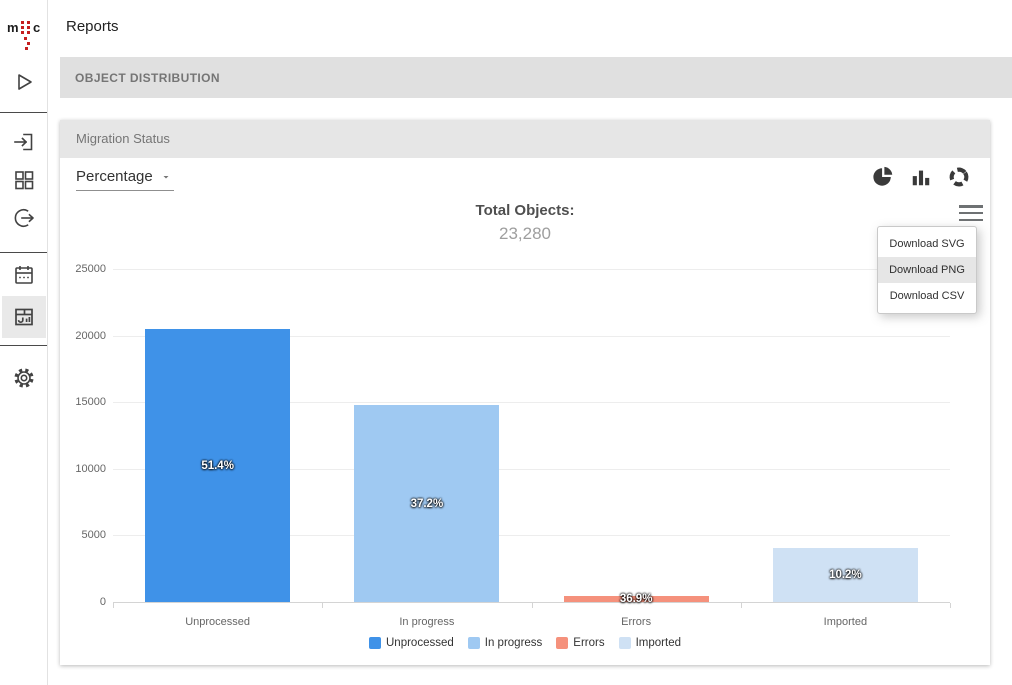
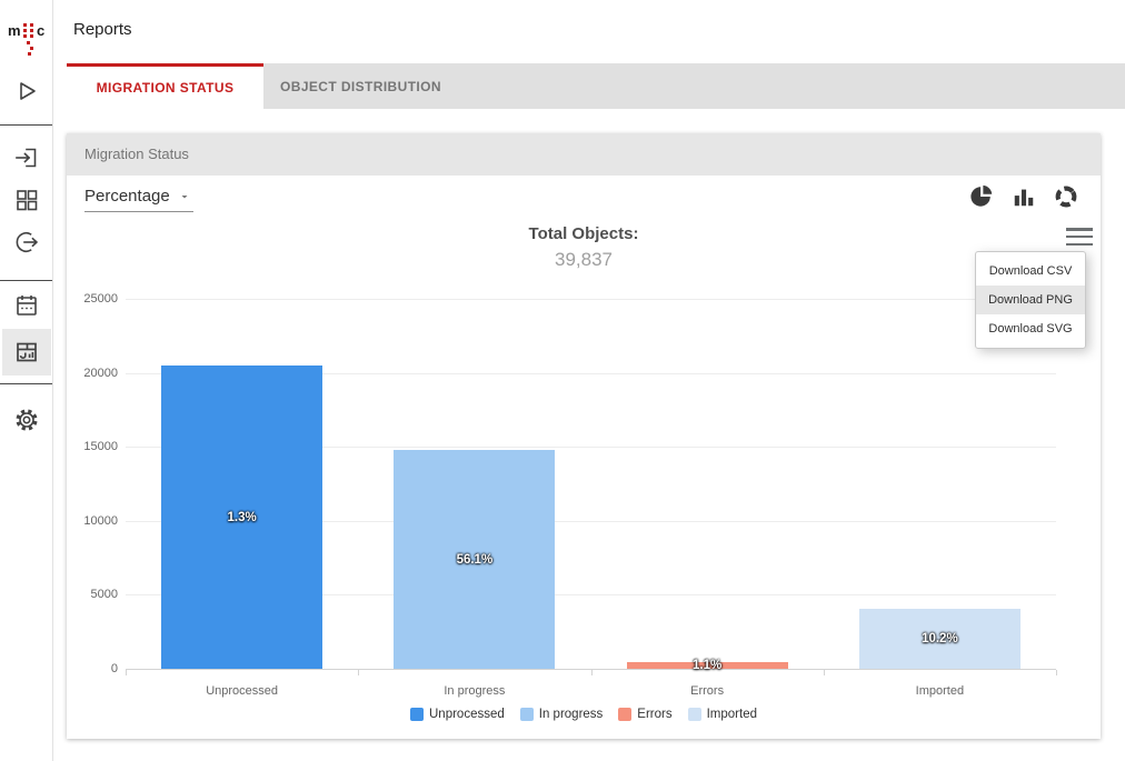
  m
  c
  Reports
+ MIGRATION STATUS
  OBJECT DISTRIBUTION
  Migration Status
  Percentage
  Total Objects:
- 23,280
+ 39,837
- Download SVG
+ Download CSV
  Download PNG
- Download CSV
+ Download SVG
  0
  5000
  10000
  15000
  20000
  25000
- 51.4%
+ 1.3%
  Unprocessed
- 37.2%
+ 56.1%
  In progress
- 36.9%
+ 1.1%
  Errors
  10.2%
  Imported
  Unprocessed
  In progress
  Errors
  Imported
